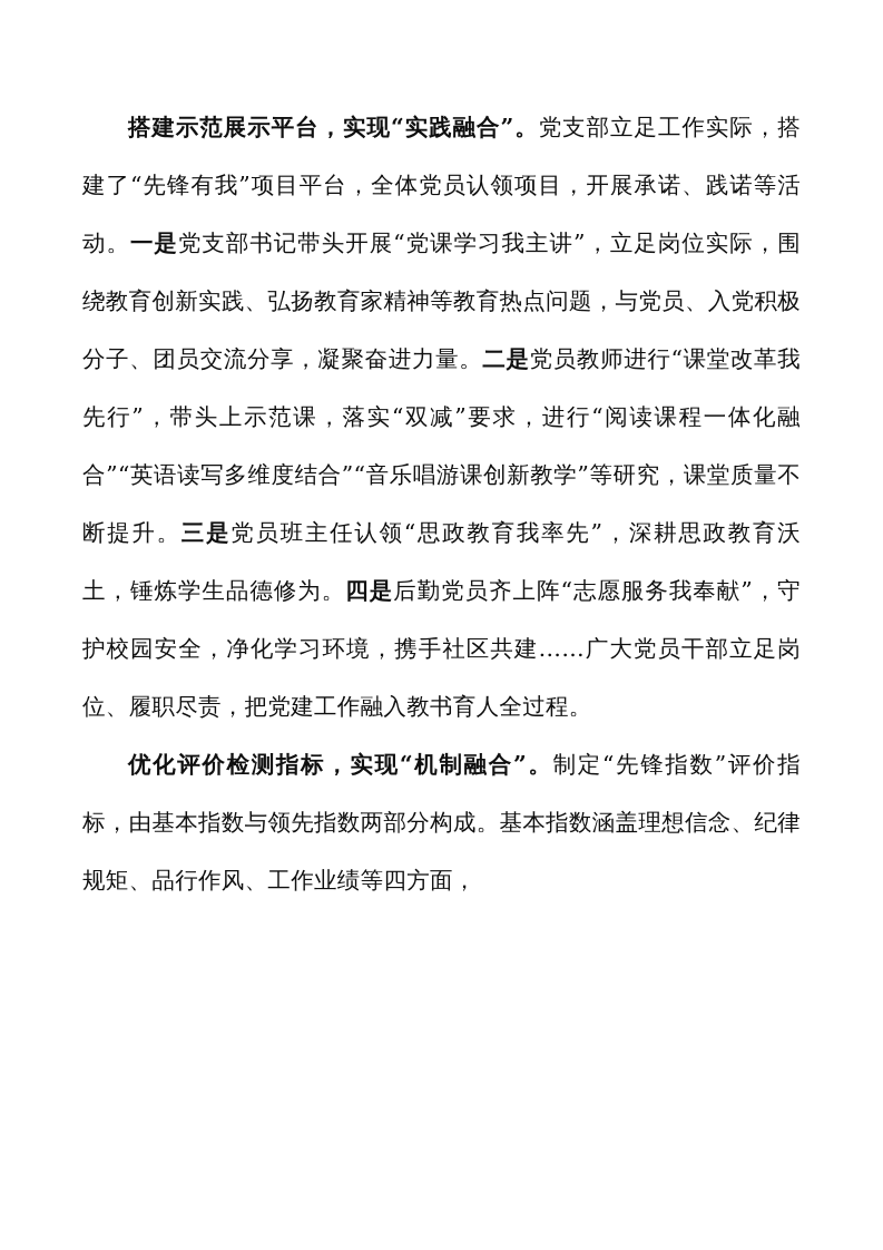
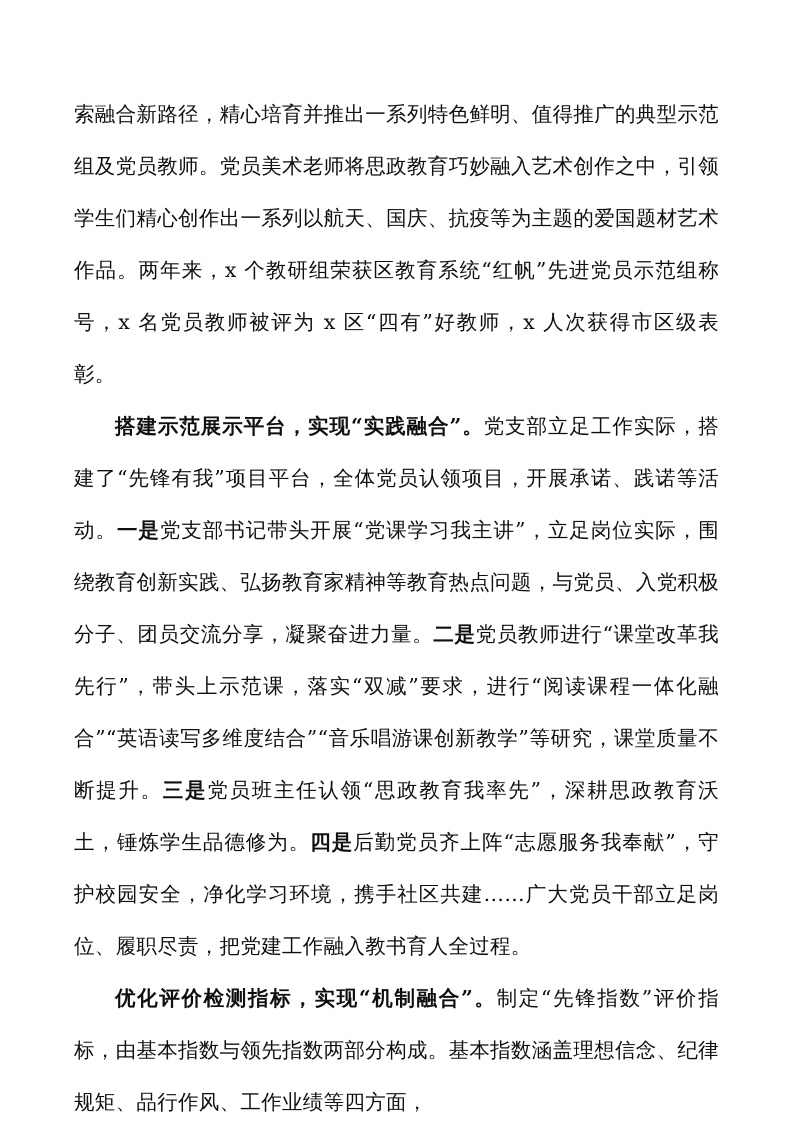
+ 索融合新路径，精心培育并推出一系列特色鲜明、值得推广的典型示范组及党员教师。党员美术老师将思政教育巧妙融入艺术创作之中，引领学生们精心创作出一系列以航天、国庆、抗疫等为主题的爱国题材艺术作品。两年来，x 个教研组荣获区教育系统“红帆”先进党员示范组称号，x 名党员教师被评为 x 区“四有”好教师，x 人次获得市区级表彰。
  搭建示范展示平台，实现“实践融合”。党支部立足工作实际，搭建了“先锋有我”项目平台，全体党员认领项目，开展承诺、践诺等活动。一是党支部书记带头开展“党课学习我主讲”，立足岗位实际，围绕教育创新实践、弘扬教育家精神等教育热点问题，与党员、入党积极分子、团员交流分享，凝聚奋进力量。二是党员教师进行“课堂改革我先行”，带头上示范课，落实“双减”要求，进行“阅读课程一体化融合”“英语读写多维度结合”“音乐唱游课创新教学”等研究，课堂质量不断提升。三是党员班主任认领“思政教育我率先”，深耕思政教育沃土，锤炼学生品德修为。四是后勤党员齐上阵“志愿服务我奉献”，守护校园安全，净化学习环境，携手社区共建……广大党员干部立足岗位、履职尽责，把党建工作融入教书育人全过程。
  优化评价检测指标，实现“机制融合”。制定“先锋指数”评价指标，由基本指数与领先指数两部分构成。基本指数涵盖理想信念、纪律规矩、品行作风、工作业绩等四方面，
